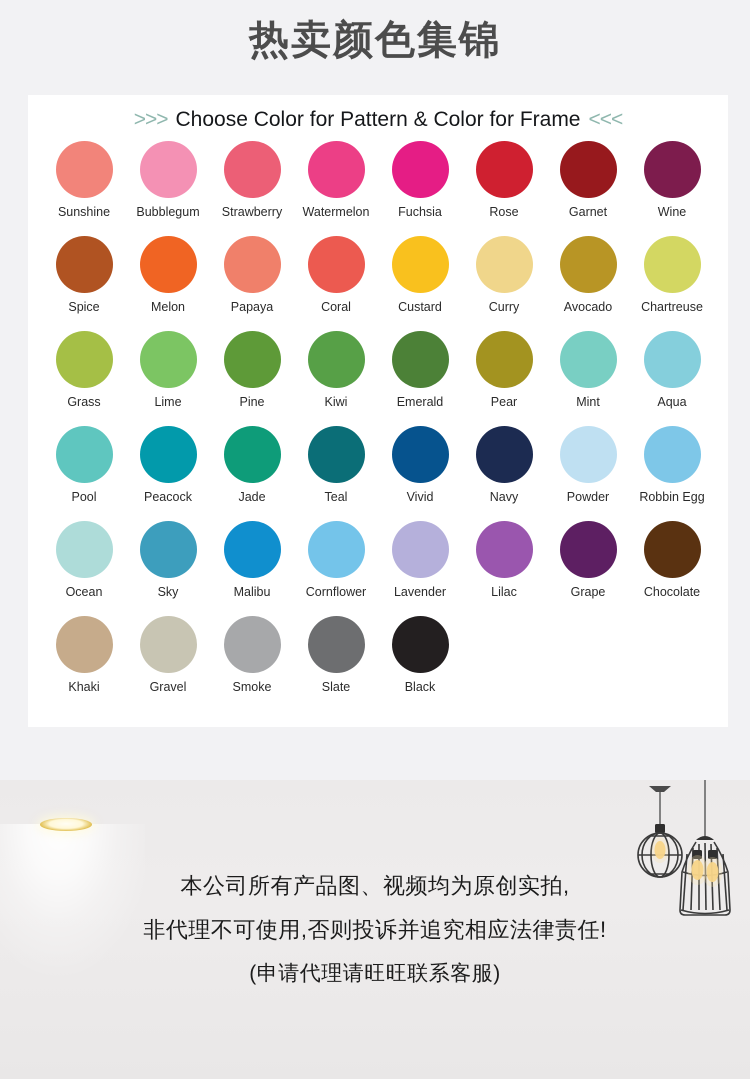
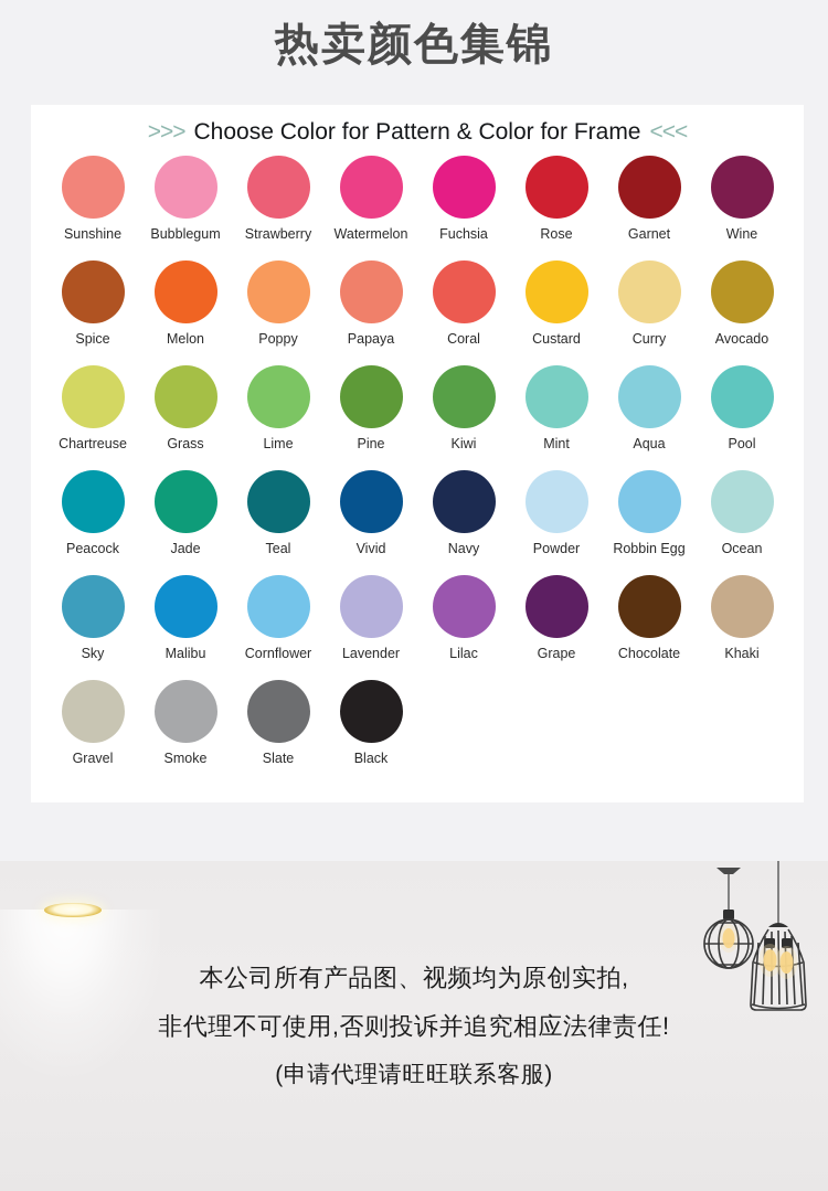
  热卖颜色集锦
  >>> Choose Color for Pattern & Color for Frame <<<
  Sunshine
  Bubblegum
  Strawberry
  Watermelon
  Fuchsia
  Rose
  Garnet
  Wine
  Spice
  Melon
+ Poppy
  Papaya
  Coral
  Custard
  Curry
  Avocado
  Chartreuse
  Grass
  Lime
  Pine
  Kiwi
- Emerald
- Pear
  Mint
  Aqua
  Pool
  Peacock
  Jade
  Teal
  Vivid
  Navy
  Powder
  Robbin Egg
  Ocean
  Sky
  Malibu
  Cornflower
  Lavender
  Lilac
  Grape
  Chocolate
  Khaki
  Gravel
  Smoke
  Slate
  Black
  本公司所有产品图、视频均为原创实拍,
  非代理不可使用,否则投诉并追究相应法律责任!
  (申请代理请旺旺联系客服)
